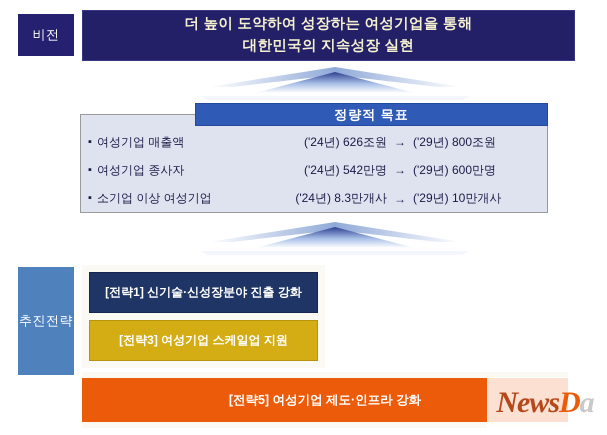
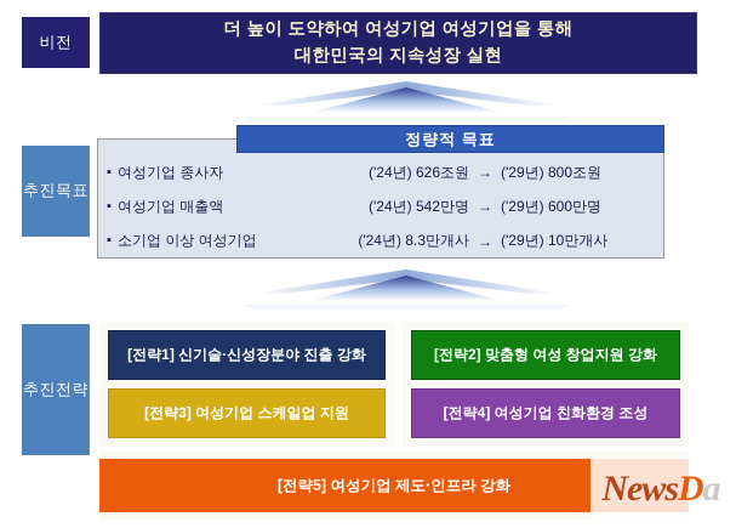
  비전
- 더 높이 도약하여 성장하는 여성기업을 통해
+ 더 높이 도약하여 여성기업 여성기업을 통해
  대한민국의 지속성장 실현
+ 추진목표
  정량적 목표
  ▪
- 여성기업 매출액
+ 여성기업 종사자
  ('24년) 626조원
  →
  ('29년) 800조원
  ▪
- 여성기업 종사자
+ 여성기업 매출액
  ('24년) 542만명
  →
  ('29년) 600만명
  ▪
  소기업 이상 여성기업
  ('24년) 8.3만개사
  →
  ('29년) 10만개사
  추진전략
  [전략1] 신기술·신성장분야 진출 강화
  [전략3] 여성기업 스케일업 지원
+ [전략2] 맞춤형 여성 창업지원 강화
+ [전략4] 여성기업 친화환경 조성
  [전략5] 여성기업 제도·인프라 강화
  News
  D
  a
